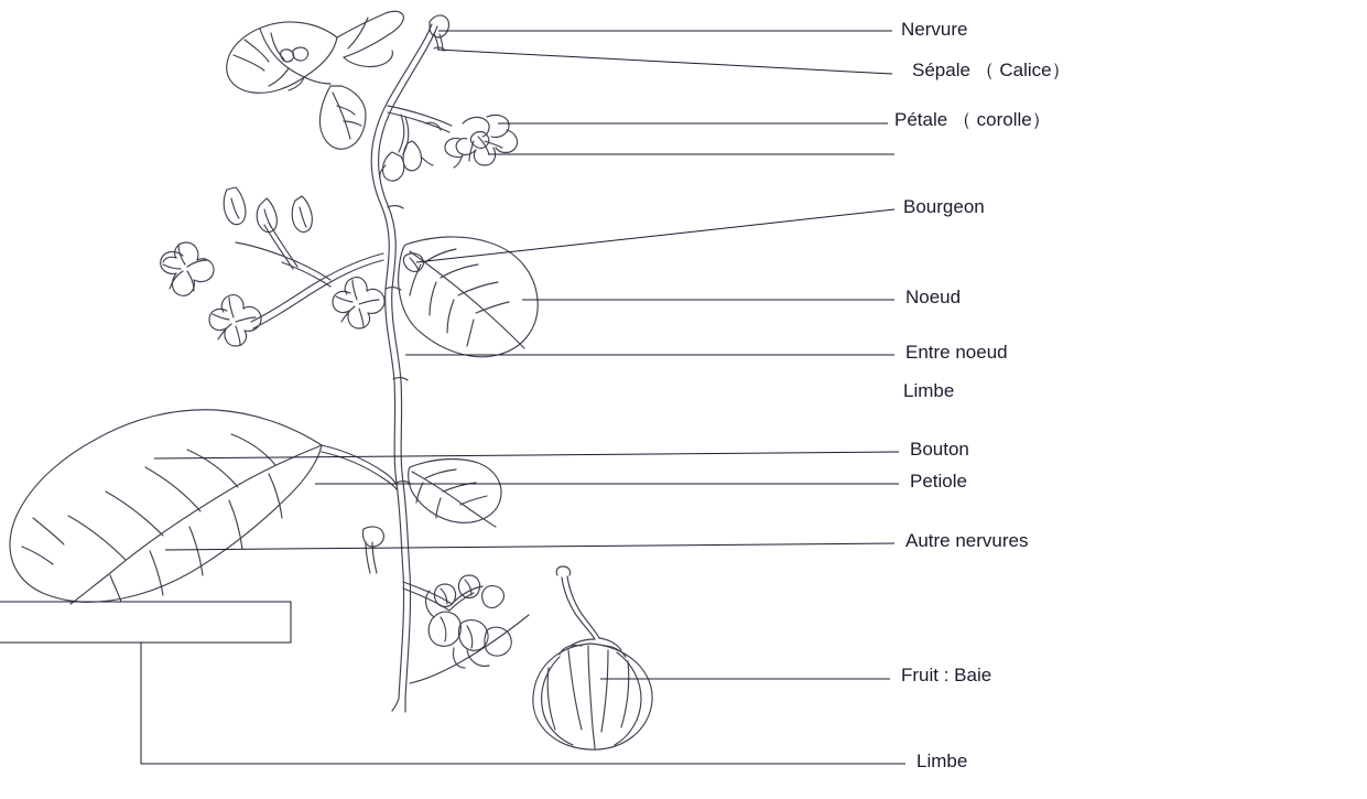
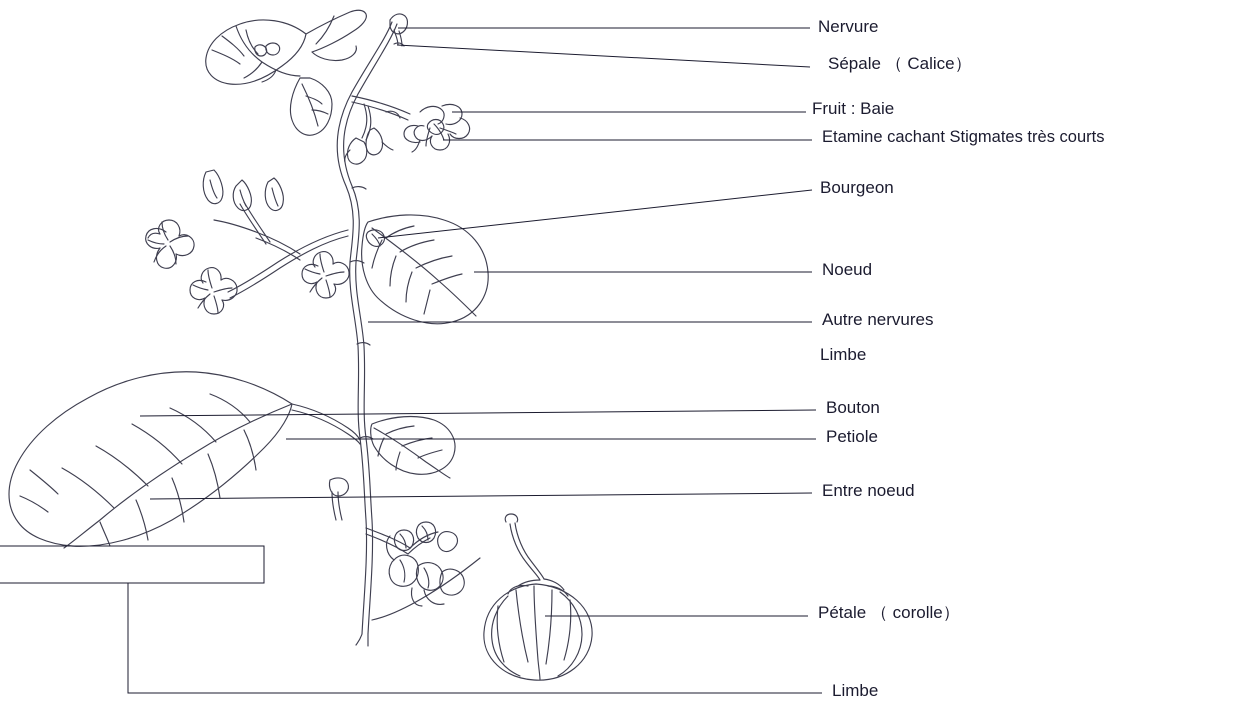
  Nervure
  Sépale （ Calice）
- Pétale （ corolle）
+ Fruit : Baie
+ Etamine cachant Stigmates très courts
  Bourgeon
  Noeud
- Entre noeud
+ Autre nervures
  Limbe
  Bouton
  Petiole
- Autre nervures
+ Entre noeud
- Fruit : Baie
+ Pétale （ corolle）
  Limbe
